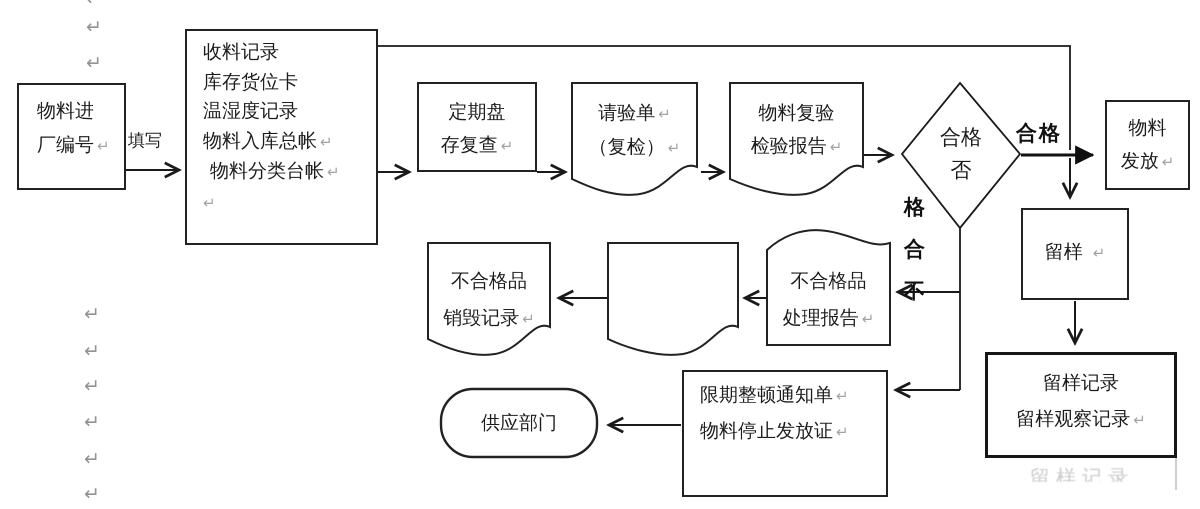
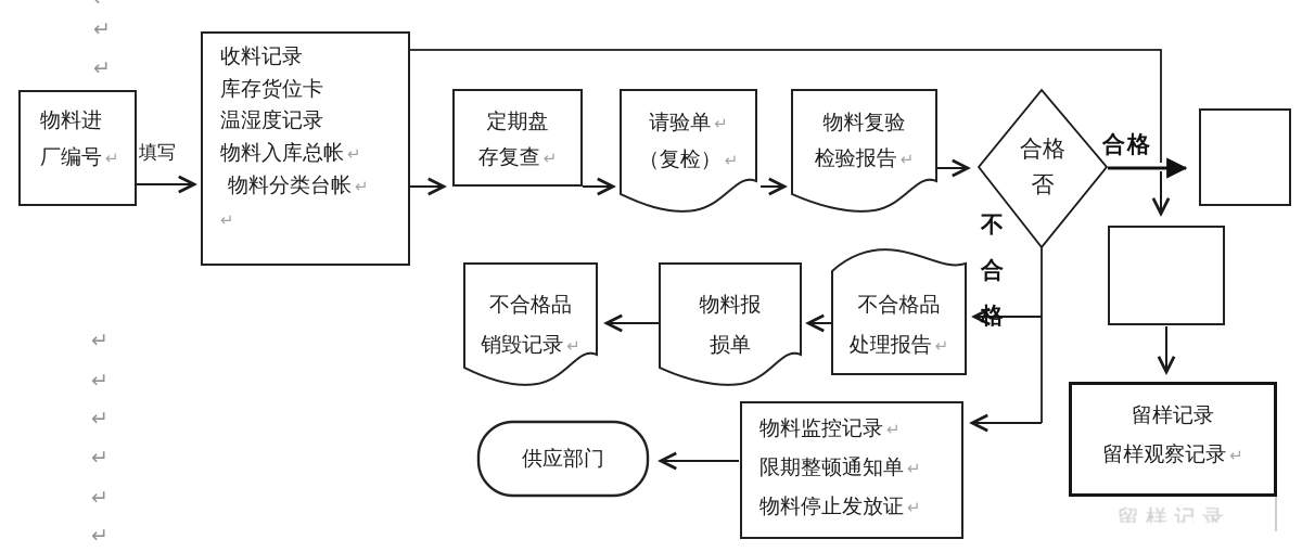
  物料进
  厂编号 ↵
  填写
  收料记录
  库存货位卡
  温湿度记录
  物料入库总帐 ↵
  物料分类台帐 ↵
  ↵
  定期盘
  存复查 ↵
  请验单 ↵
  （复检） ↵
  物料复验
  检验报告 ↵
  合格
  否
  合格
- 格
+ 不
  合
- 不
+ 格
- 物料
- 发放 ↵
- 留样 ↵
  留样记录
  留样观察记录 ↵
  不合格品
  处理报告 ↵
+ 物料报
+ 损单
  不合格品
  销毁记录 ↵
+ 物料监控记录 ↵
  限期整顿通知单 ↵
  物料停止发放证 ↵
  供应部门
  留样记录
  ↵
  ↵
  ↵
  ↵
  ↵
  ↵
  ↵
  ↵
